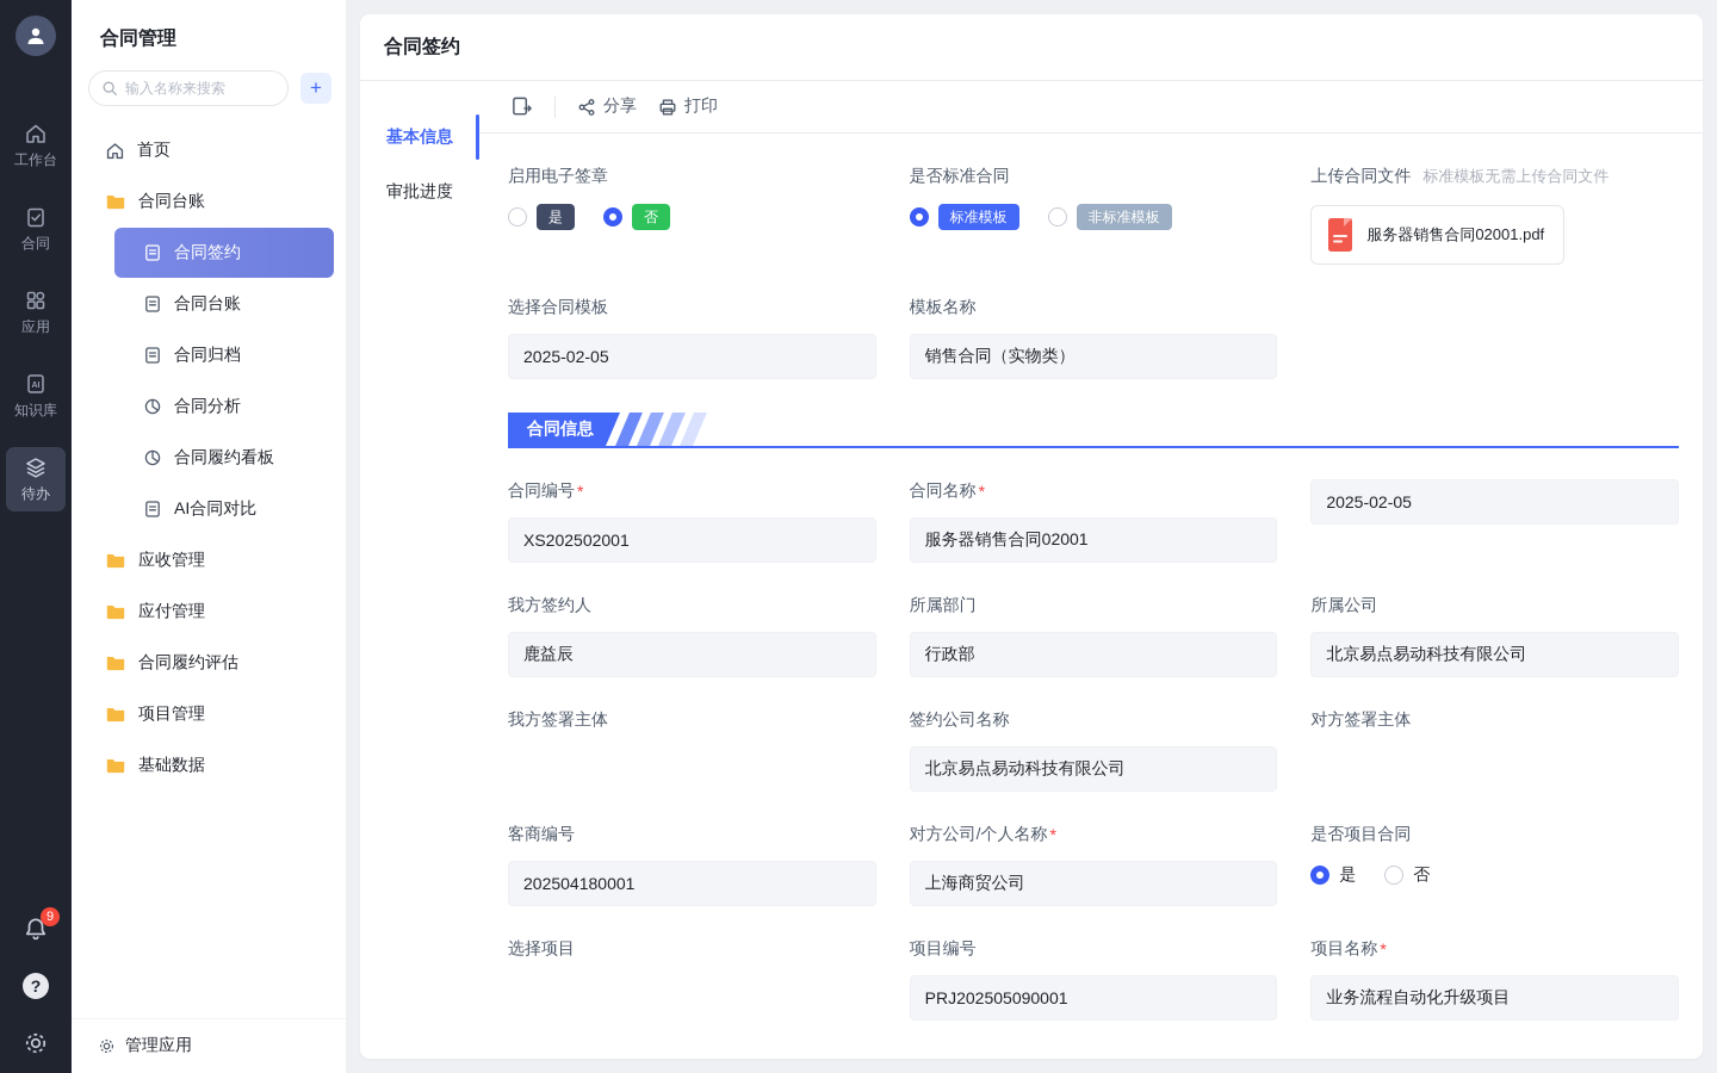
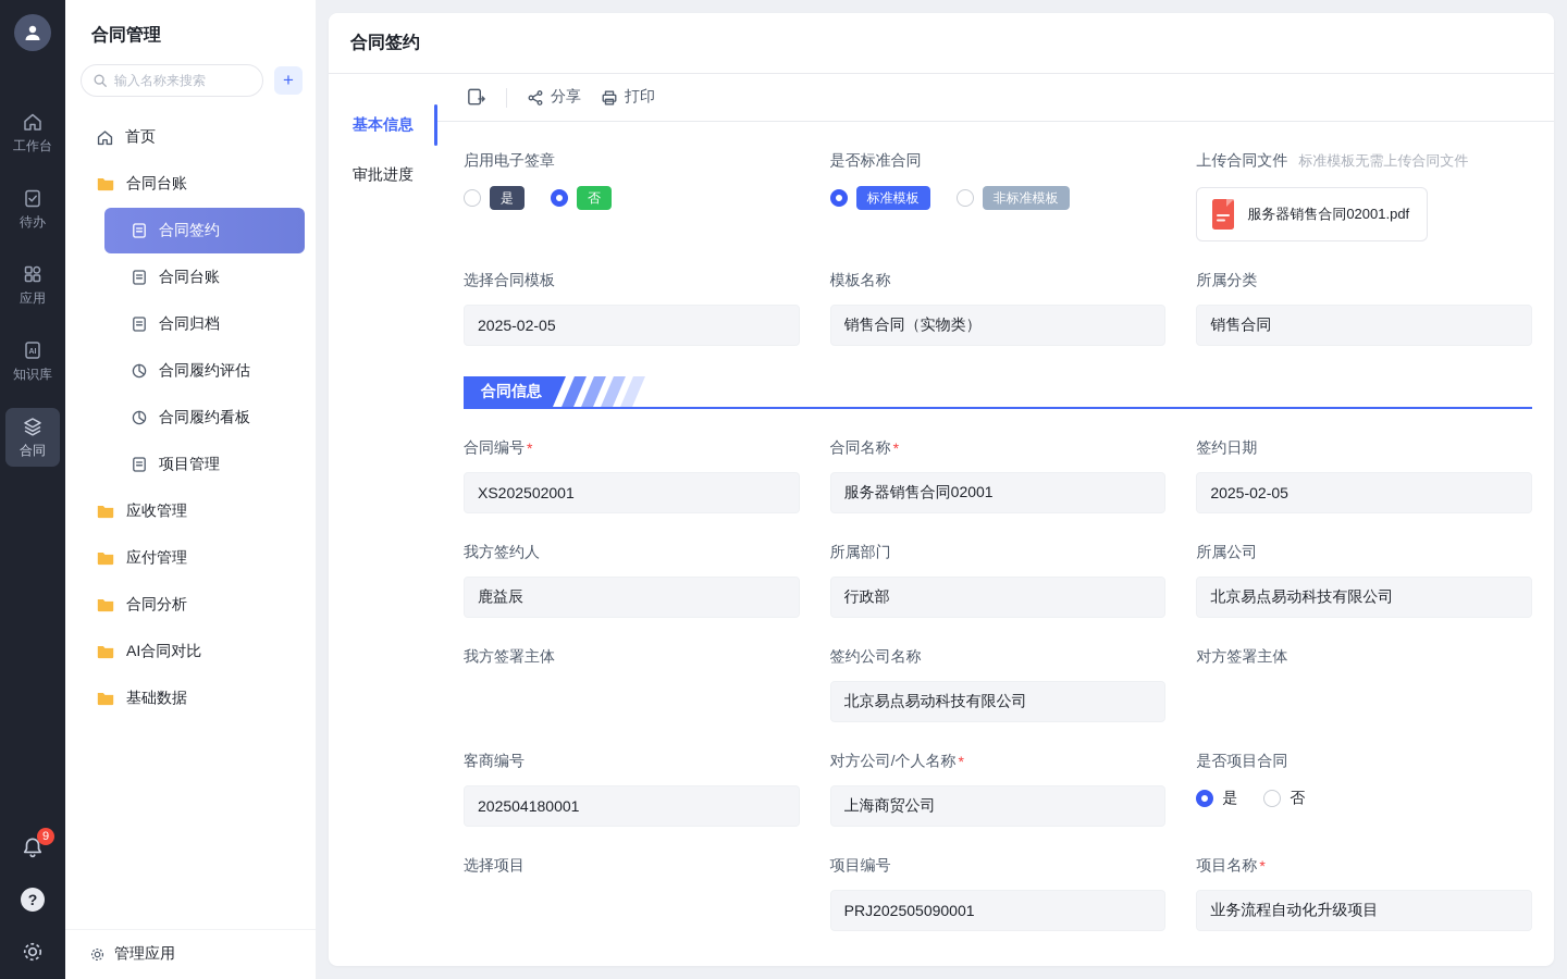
  工作台
- 合同
+ 待办
  应用
  知识库
- 待办
+ 合同
  9
  ?
  合同管理
  输入名称来搜索
  +
  首页
  合同台账
  合同签约
  合同台账
  合同归档
- 合同分析
+ 合同履约评估
  合同履约看板
- AI合同对比
+ 项目管理
  应收管理
  应付管理
- 合同履约评估
+ 合同分析
- 项目管理
+ AI合同对比
  基础数据
  管理应用
  合同签约
  基本信息
  审批进度
  分享
  打印
  启用电子签章
  是
  否
  是否标准合同
  标准模板
  非标准模板
  上传合同文件
  标准模板无需上传合同文件
  服务器销售合同02001.pdf
  选择合同模板
  2025-02-05
  模板名称
  销售合同（实物类）
+ 所属分类
+ 销售合同
  合同信息
  合同编号
  *
  XS202502001
  合同名称
  *
  服务器销售合同02001
+ 签约日期
  2025-02-05
  我方签约人
  鹿益辰
  所属部门
  行政部
  所属公司
  北京易点易动科技有限公司
  我方签署主体
  签约公司名称
  北京易点易动科技有限公司
  对方签署主体
  客商编号
  202504180001
  对方公司/个人名称
  *
  上海商贸公司
  是否项目合同
  是
  否
  选择项目
  项目编号
  PRJ202505090001
  项目名称
  *
  业务流程自动化升级项目
